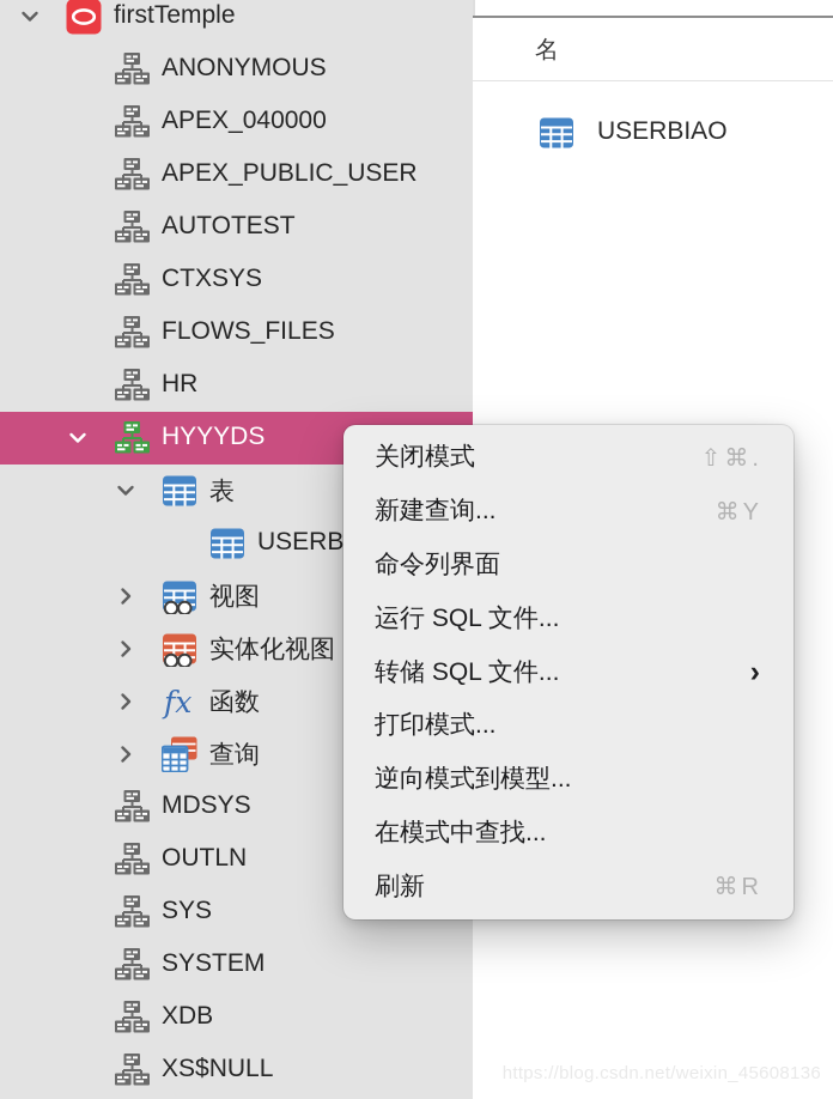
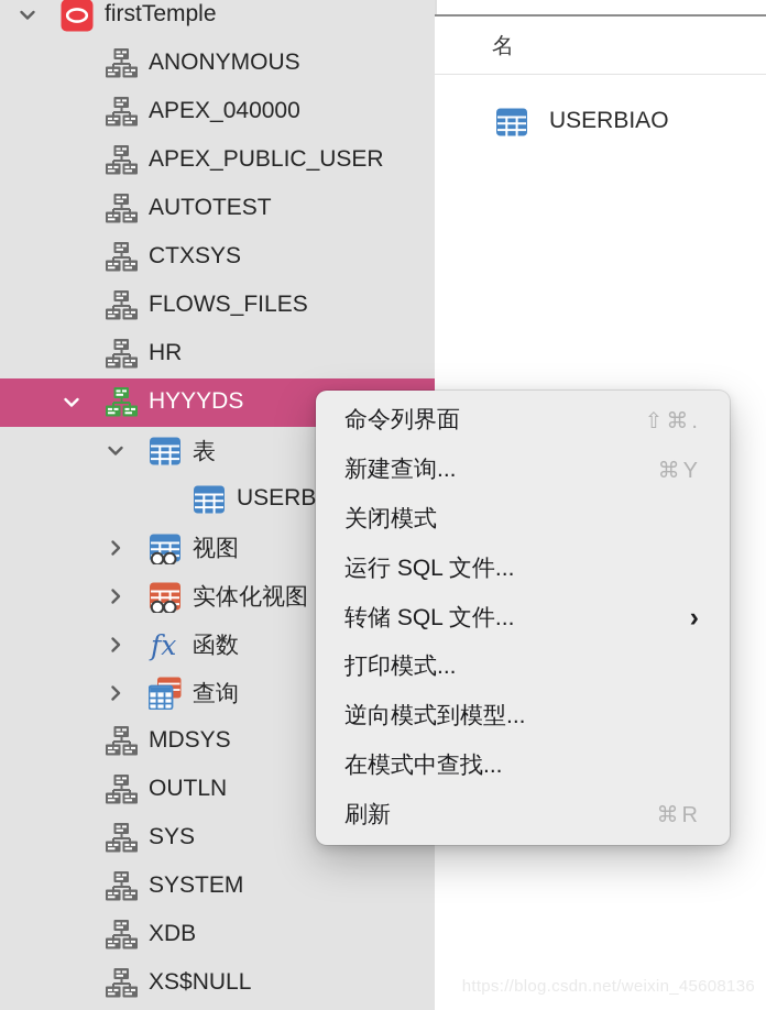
  firstTemple
  ANONYMOUS
  APEX_040000
  APEX_PUBLIC_USER
  AUTOTEST
  CTXSYS
  FLOWS_FILES
  HR
  HYYYDS
  表
  视图
  实体化视图
  fx
  函数
  查询
  MDSYS
  OUTLN
  SYS
  SYSTEM
  XDB
  XS$NULL
  名
  USERBIAO
- 关闭模式
+ 命令列界面
  ⇧⌘.
  新建查询...
  ⌘Y
- 命令列界面
+ 关闭模式
  运行 SQL 文件...
  转储 SQL 文件...
  ›
  打印模式...
  逆向模式到模型...
  在模式中查找...
  刷新
  ⌘R
